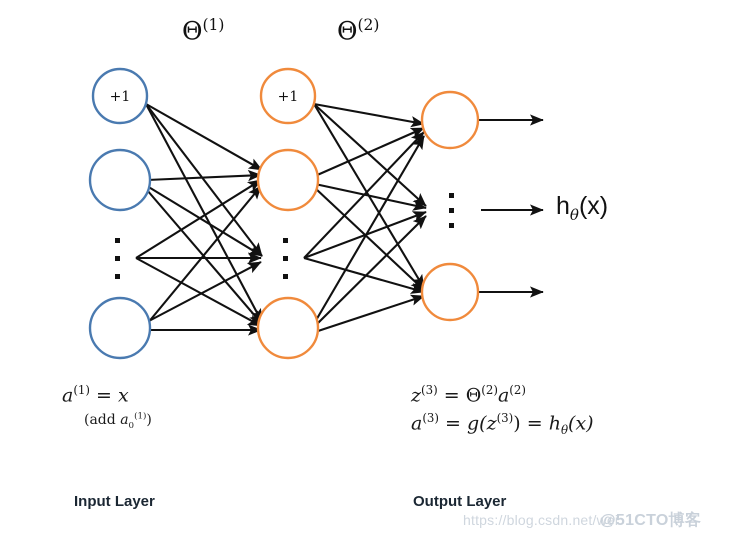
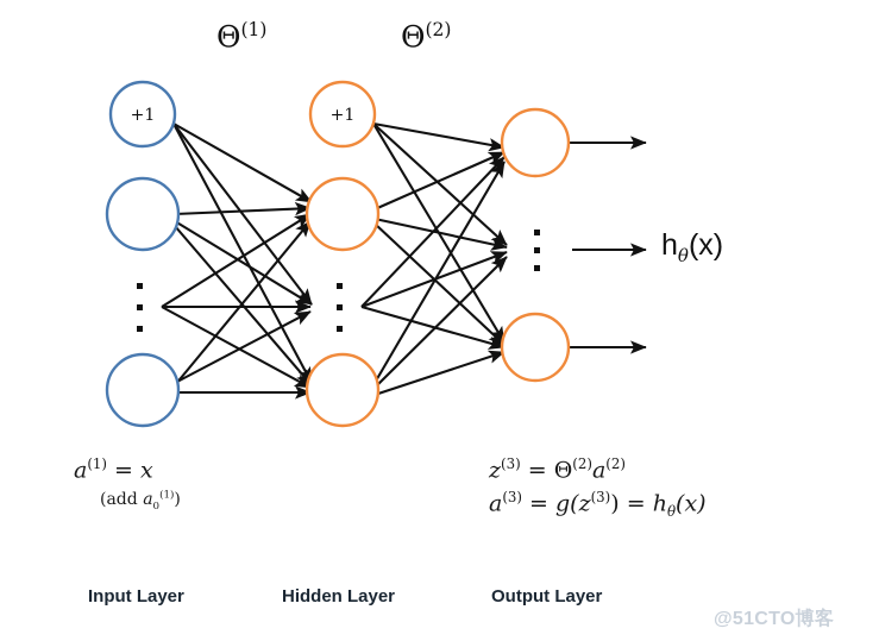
  +1
  +1
  Θ(1)
  Θ(2)
  hθ(x)
  a(1) = x
  (add a0(1))
  z(3) = Θ(2)a(2)
  a(3) = g(z(3)) = hθ(x)
  Input Layer
+ Hidden Layer
  Output Layer
- https://blog.csdn.net/wei
  @51CTO博客
